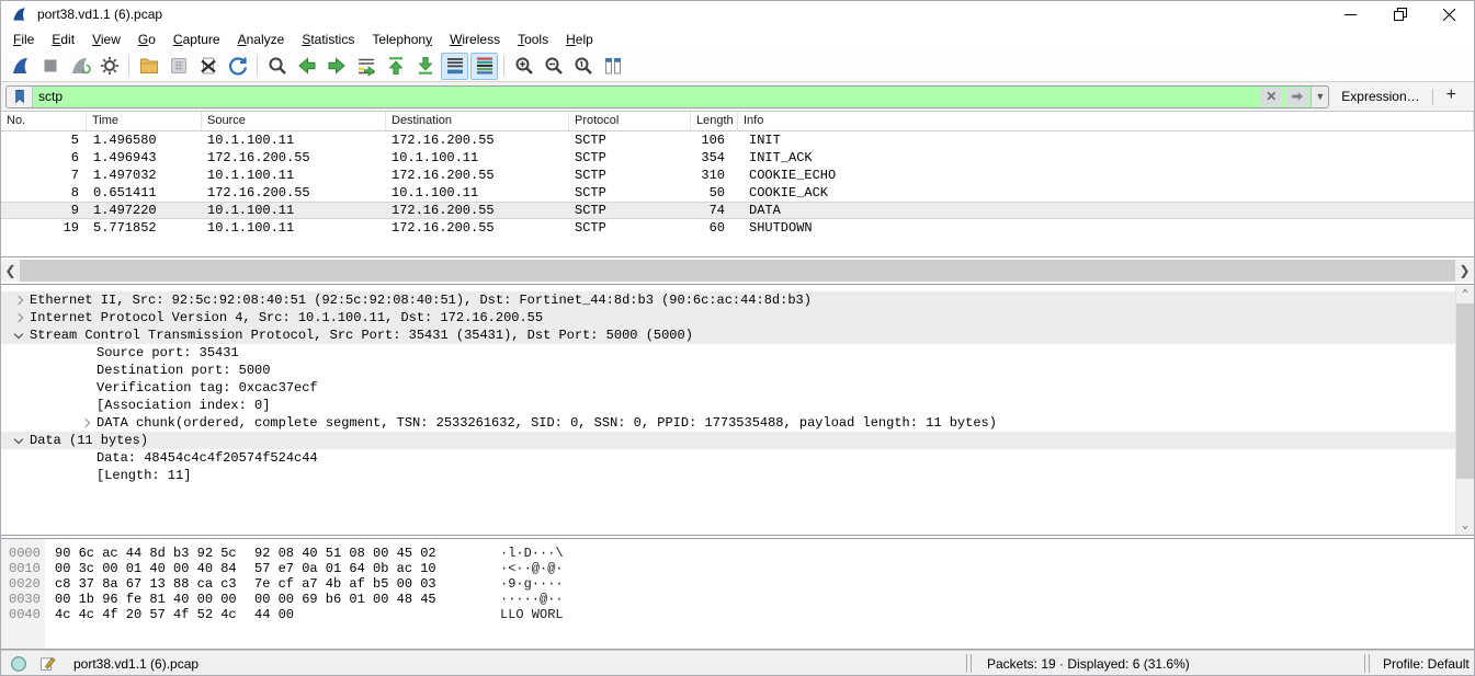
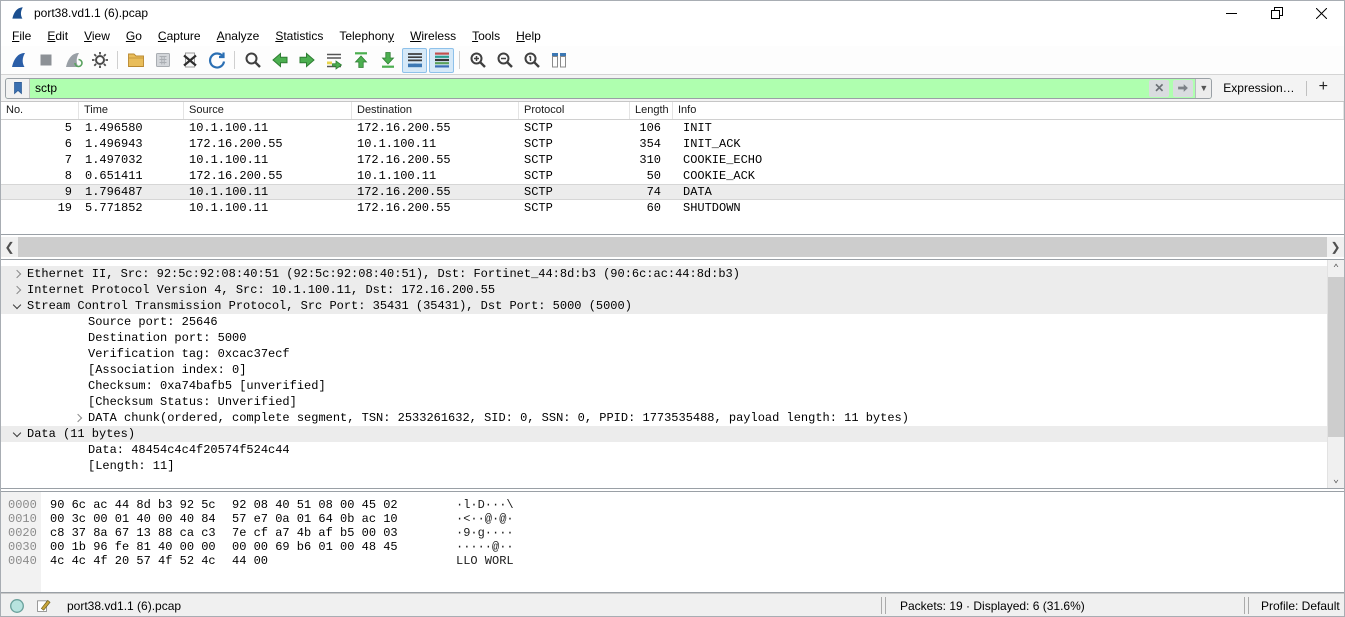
  port38.vd1.1 (6).pcap
  File
  Edit
  View
  Go
  Capture
  Analyze
  Statistics
  Telephony
  Wireless
  Tools
  Help
  sctp
  ✕
  ▼
  Expression…
  +
  No.
  Time
  Source
  Destination
  Protocol
  Length
  Info
  5
  1.496580
  10.1.100.11
  172.16.200.55
  SCTP
  106
  INIT
  6
  1.496943
  172.16.200.55
  10.1.100.11
  SCTP
  354
  INIT_ACK
  7
  1.497032
  10.1.100.11
  172.16.200.55
  SCTP
  310
  COOKIE_ECHO
  8
  0.651411
  172.16.200.55
  10.1.100.11
  SCTP
  50
  COOKIE_ACK
  9
- 1.497220
+ 1.796487
  10.1.100.11
  172.16.200.55
  SCTP
  74
  DATA
  19
  5.771852
  10.1.100.11
  172.16.200.55
  SCTP
  60
  SHUTDOWN
  ❮
  ❯
  Ethernet II, Src: 92:5c:92:08:40:51 (92:5c:92:08:40:51), Dst: Fortinet_44:8d:b3 (90:6c:ac:44:8d:b3)
  Internet Protocol Version 4, Src: 10.1.100.11, Dst: 172.16.200.55
  Stream Control Transmission Protocol, Src Port: 35431 (35431), Dst Port: 5000 (5000)
- Source port: 35431
+ Source port: 25646
  Destination port: 5000
  Verification tag: 0xcac37ecf
  [Association index: 0]
+ Checksum: 0xa74bafb5 [unverified]
+ [Checksum Status: Unverified]
  DATA chunk(ordered, complete segment, TSN: 2533261632, SID: 0, SSN: 0, PPID: 1773535488, payload length: 11 bytes)
  Data (11 bytes)
  Data: 48454c4c4f20574f524c44
  [Length: 11]
  ⌃
  ⌄
  0000
  90 6c ac 44 8d b3 92 5c
  92 08 40 51 08 00 45 02
  ·l·D···\
  0010
  00 3c 00 01 40 00 40 84
  57 e7 0a 01 64 0b ac 10
  ·<··@·@·
  0020
  c8 37 8a 67 13 88 ca c3
  7e cf a7 4b af b5 00 03
  ·9·g····
  0030
  00 1b 96 fe 81 40 00 00
  00 00 69 b6 01 00 48 45
  ·····@··
  0040
  4c 4c 4f 20 57 4f 52 4c
  44 00
  LLO WORL
  port38.vd1.1 (6).pcap
  Packets: 19 · Displayed: 6 (31.6%)
  Profile: Default
